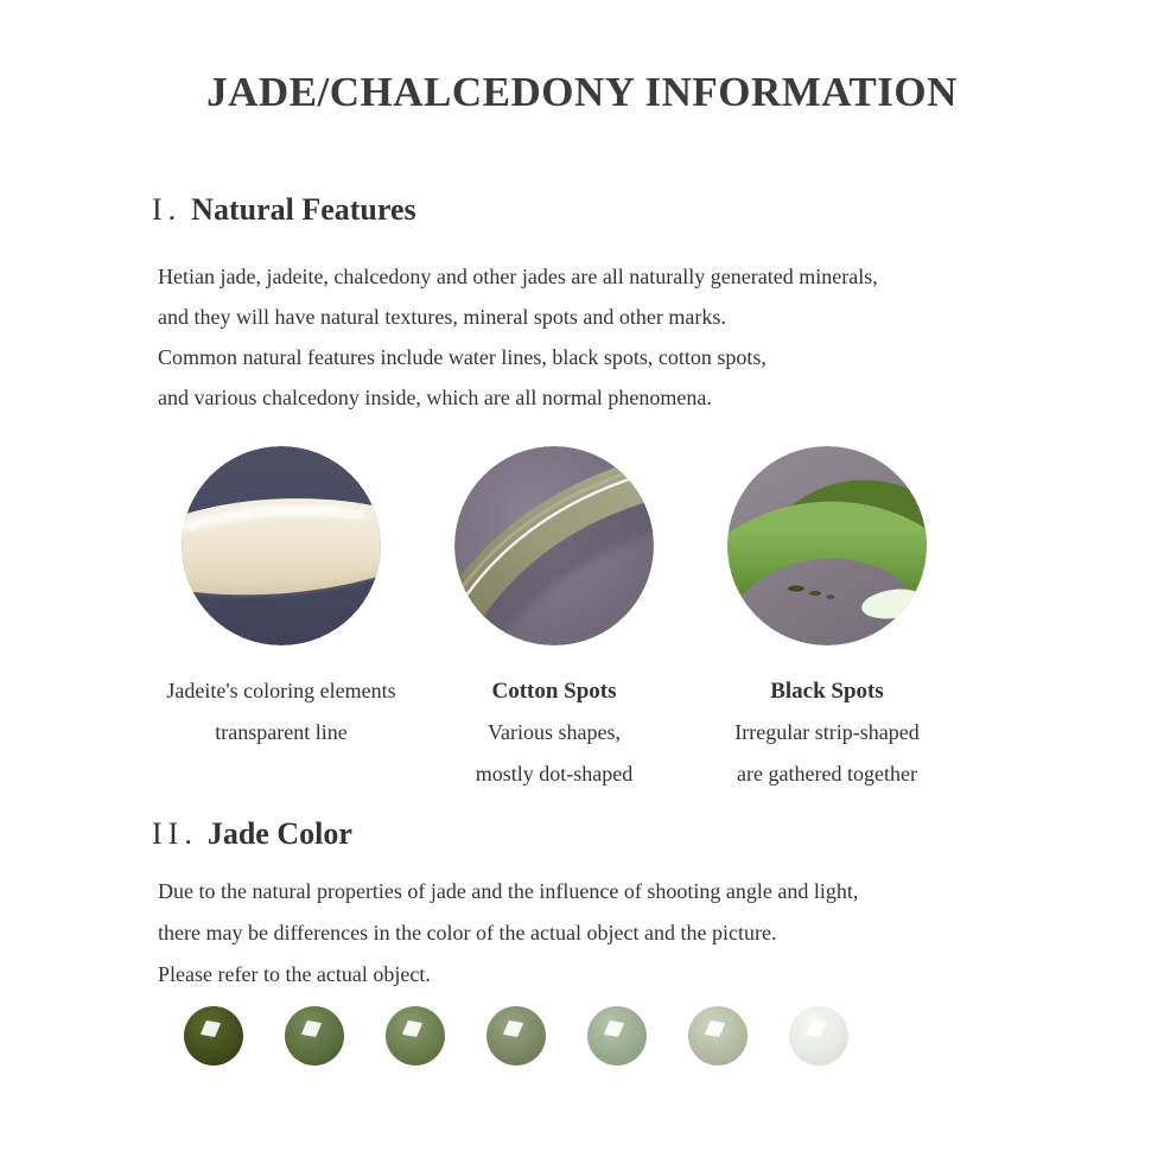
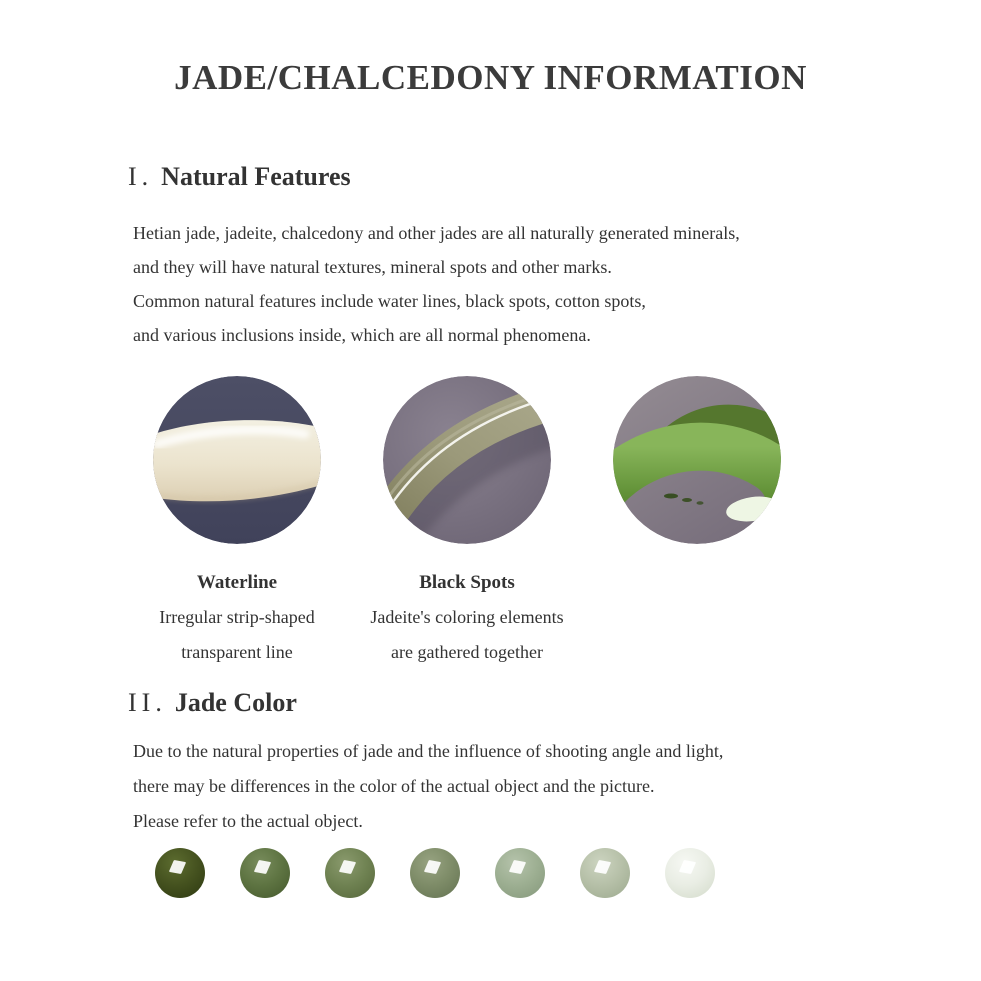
  JADE/CHALCEDONY INFORMATION
  I. Natural Features
  Hetian jade, jadeite, chalcedony and other jades are all naturally generated minerals,
  and they will have natural textures, mineral spots and other marks.
  Common natural features include water lines, black spots, cotton spots,
- and various chalcedony inside, which are all normal phenomena.
+ and various inclusions inside, which are all normal phenomena.
+ Waterline
- Jadeite's coloring elements
+ Irregular strip-shaped
  transparent line
- Cotton Spots
- Various shapes,
- mostly dot-shaped
  Black Spots
- Irregular strip-shaped
+ Jadeite's coloring elements
  are gathered together
  II. Jade Color
  Due to the natural properties of jade and the influence of shooting angle and light,
  there may be differences in the color of the actual object and the picture.
  Please refer to the actual object.
